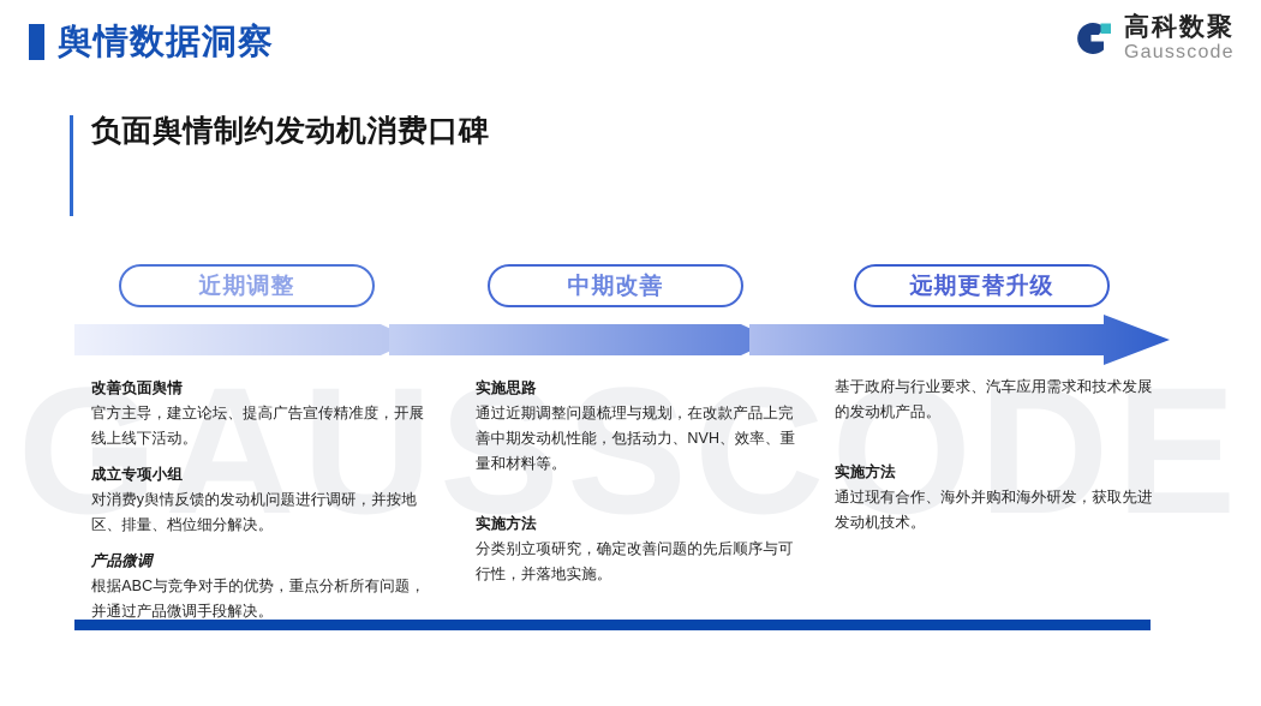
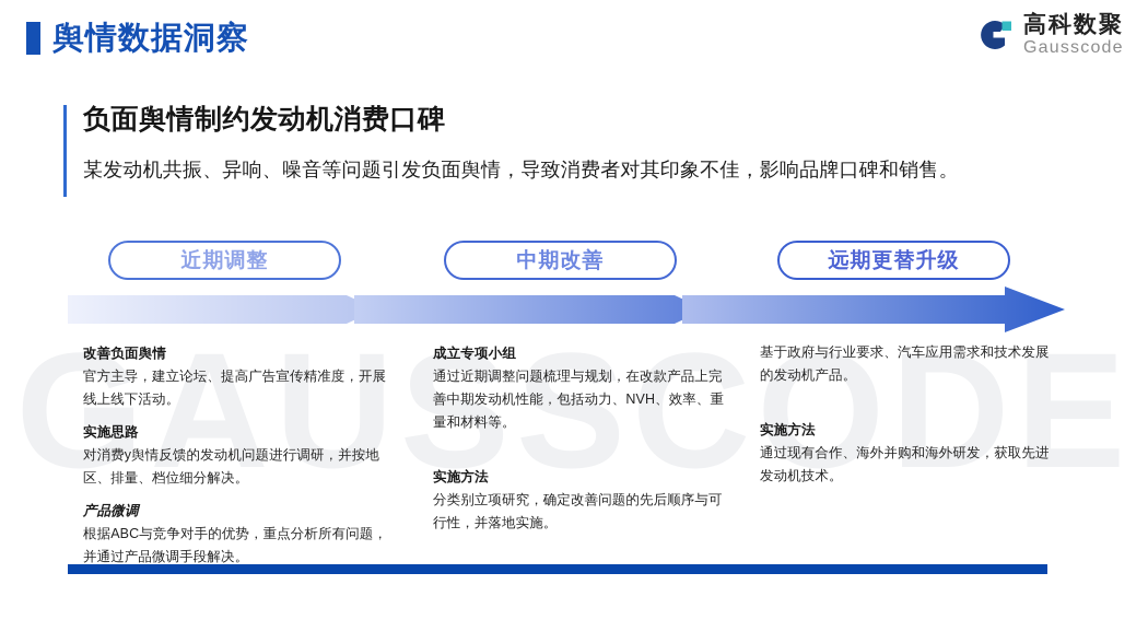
  GAUSSCODE
  舆情数据洞察
  高科数聚
  Gausscode
  负面舆情制约发动机消费口碑
+ 某发动机共振、异响、噪音等问题引发负面舆情，导致消费者对其印象不佳，影响品牌口碑和销售。
  近期调整
  中期改善
  远期更替升级
  改善负面舆情
  官方主导，建立论坛、提高广告宣传精准度，开展线上线下活动。
- 成立专项小组
+ 实施思路
  对消费y舆情反馈的发动机问题进行调研，并按地区、排量、档位细分解决。
  产品微调
  根据ABC与竞争对手的优势，重点分析所有问题，并通过产品微调手段解决。
- 实施思路
+ 成立专项小组
  通过近期调整问题梳理与规划，在改款产品上完善中期发动机性能，包括动力、NVH、效率、重量和材料等。
  实施方法
  分类别立项研究，确定改善问题的先后顺序与可行性，并落地实施。
  基于政府与行业要求、汽车应用需求和技术发展的发动机产品。
  实施方法
  通过现有合作、海外并购和海外研发，获取先进发动机技术。
